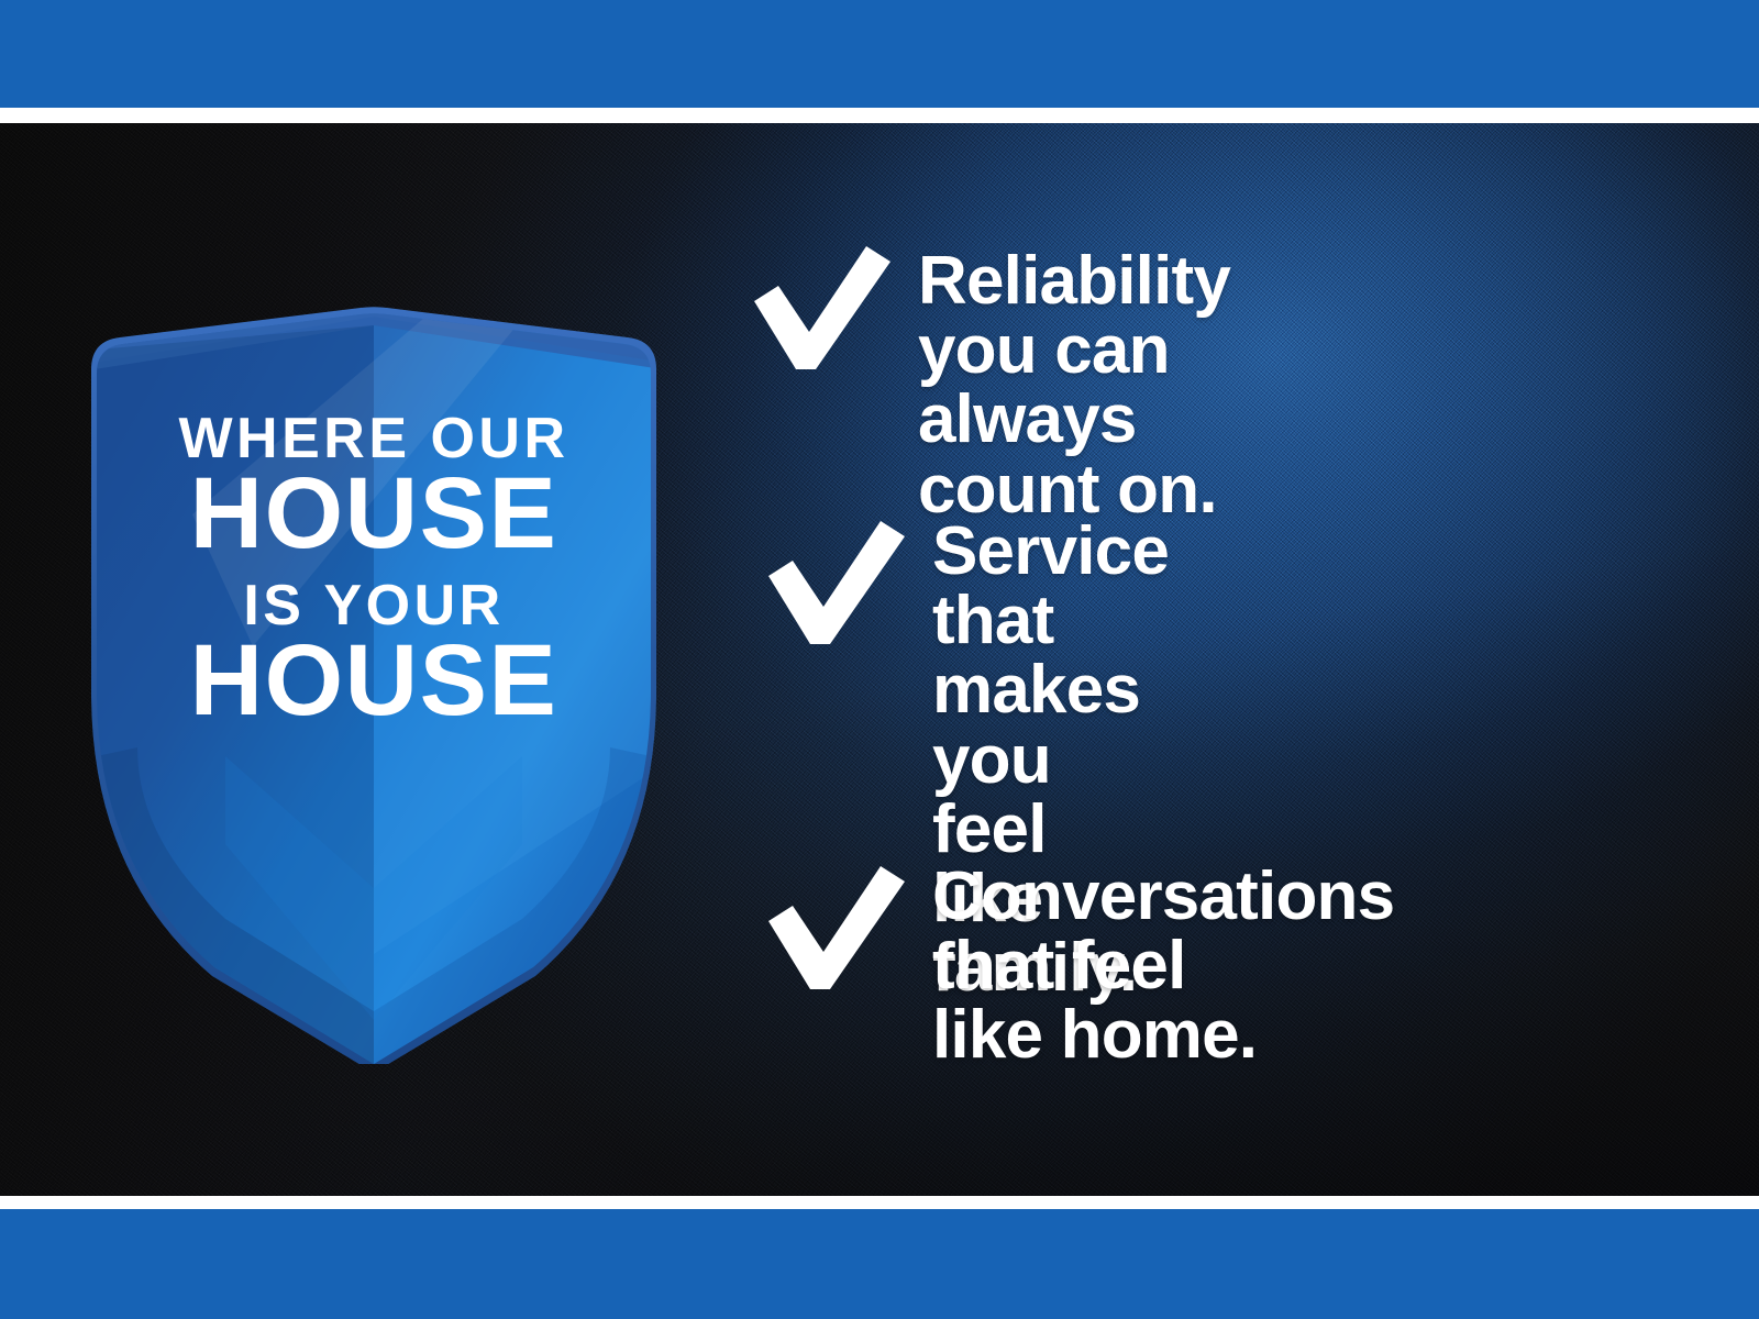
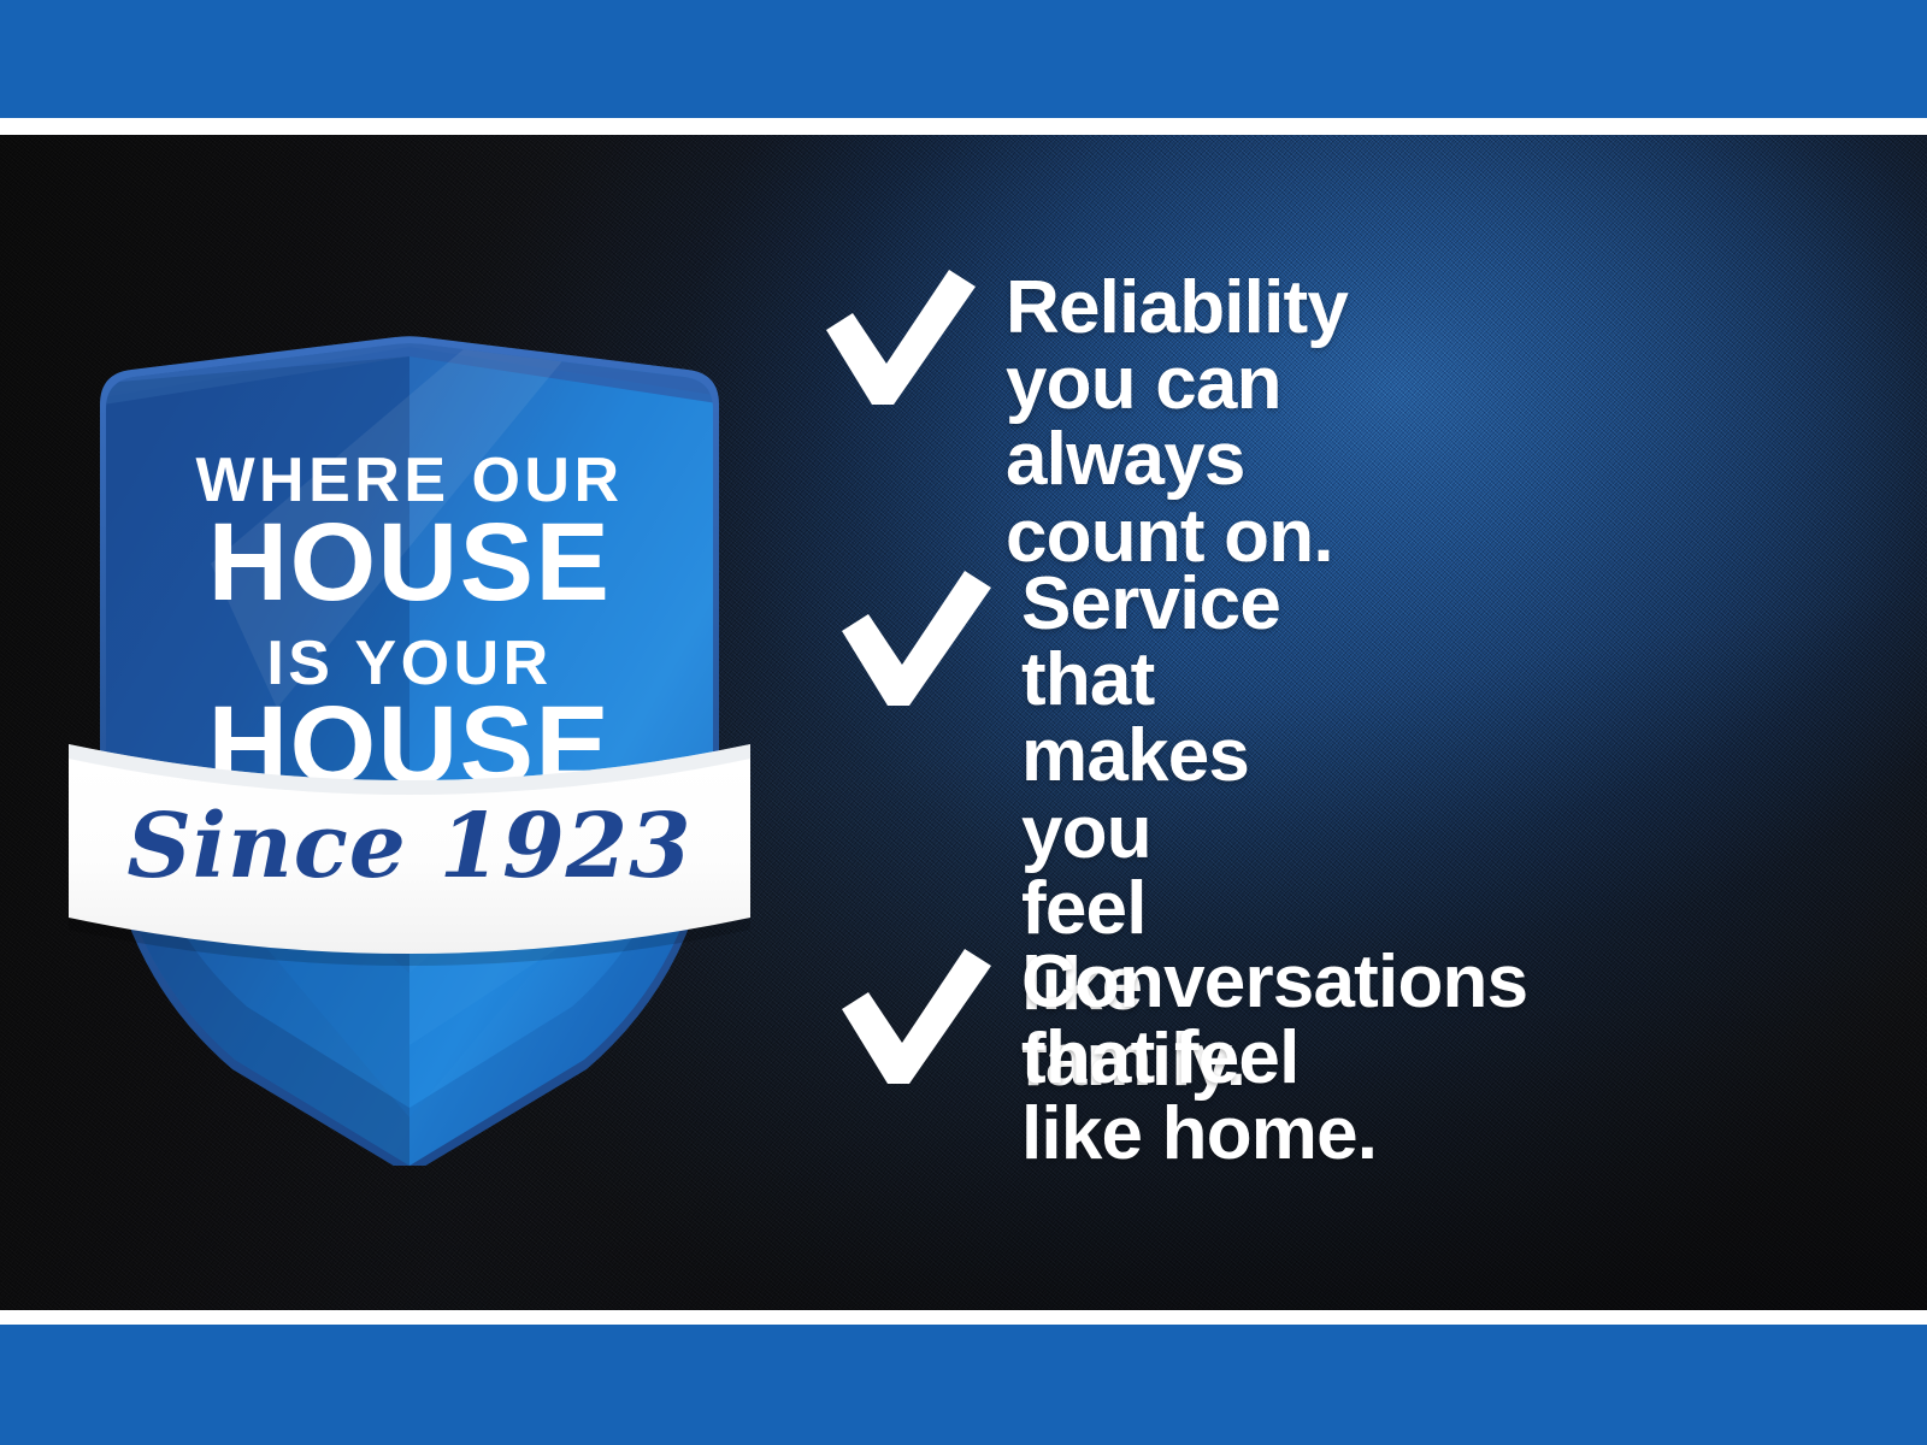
  WHERE OUR
  HOUSE
  IS YOUR
  HOUSE
+ Since 1923
  Reliability you can
  always count on.
  Service that
  makes you feel
  like family.
  Conversations
  that feel
  like home.
